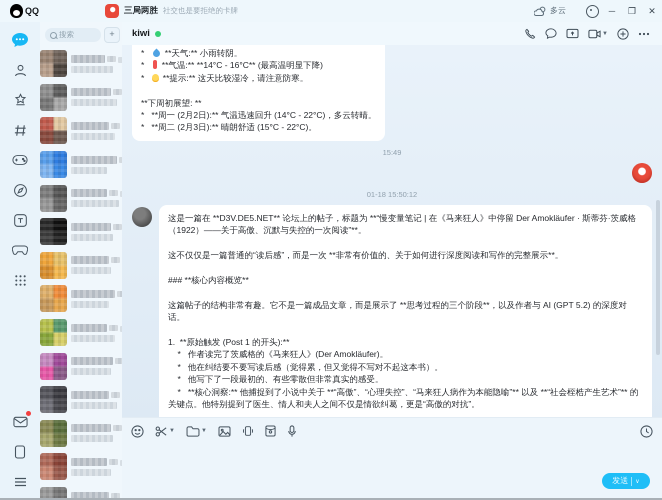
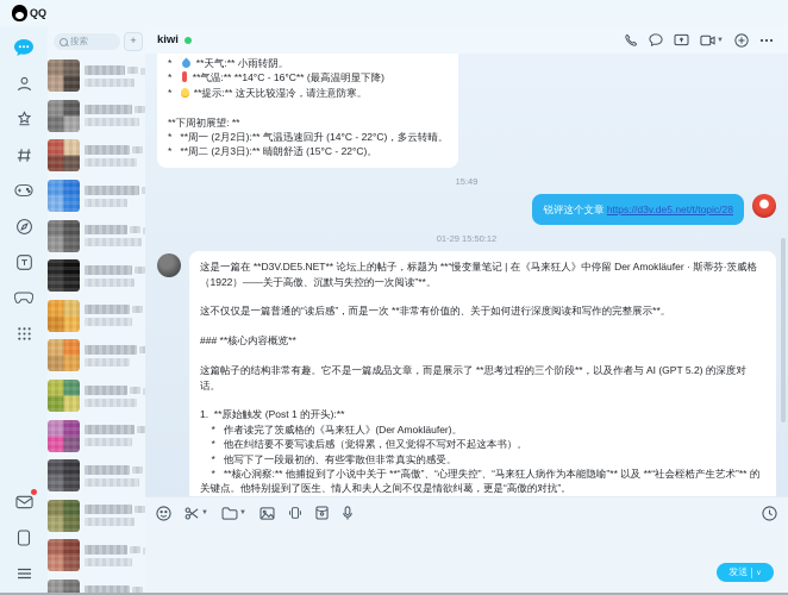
  QQ
- 三局两胜
- 社交也是要拒绝的卡牌
- 多云
- ─
- ❐
- ✕
  搜索
  +
  kiwi
  * **天气:** 小雨转阴。
  * **气温:** **14°C - 16°C** (最高温明显下降)
  * **提示:** 这天比较湿冷，请注意防寒。
  **下周初展望: **
  * **周一 (2月2日):** 气温迅速回升 (14°C - 22°C)，多云转晴。
  * **周二 (2月3日):** 晴朗舒适 (15°C - 22°C)。
  15:49
+ 锐评这个文章 https://d3v.de5.net/t/topic/28
- 01-18 15:50:12
+ 01-29 15:50:12
  这是一篇在 **D3V.DE5.NET** 论坛上的帖子，标题为 **“慢变量笔记 | 在《马来狂人》中停留 Der Amokläufer · 斯蒂芬·茨威格（1922）——关于高傲、沉默与失控的一次阅读”**。
  这不仅仅是一篇普通的“读后感”，而是一次 **非常有价值的、关于如何进行深度阅读和写作的完整展示**。
  ### **核心内容概览**
  这篇帖子的结构非常有趣。它不是一篇成品文章，而是展示了 **思考过程的三个阶段**，以及作者与 AI (GPT 5.2) 的深度对话。
  1. **原始触发 (Post 1 的开头):**
  * 作者读完了茨威格的《马来狂人》(Der Amokläufer)。
  * 他在纠结要不要写读后感（觉得累，但又觉得不写对不起这本书）。
  * 他写下了一段最初的、有些零散但非常真实的感受。
  * **核心洞察:** 他捕捉到了小说中关于 **“高傲”、“心理失控”、“马来狂人病作为本能隐喻”** 以及 **“社会桎梏产生艺术”** 的关键点。他特别提到了医生、情人和夫人之间不仅是情欲纠葛，更是“高傲的对抗”。
  发送
